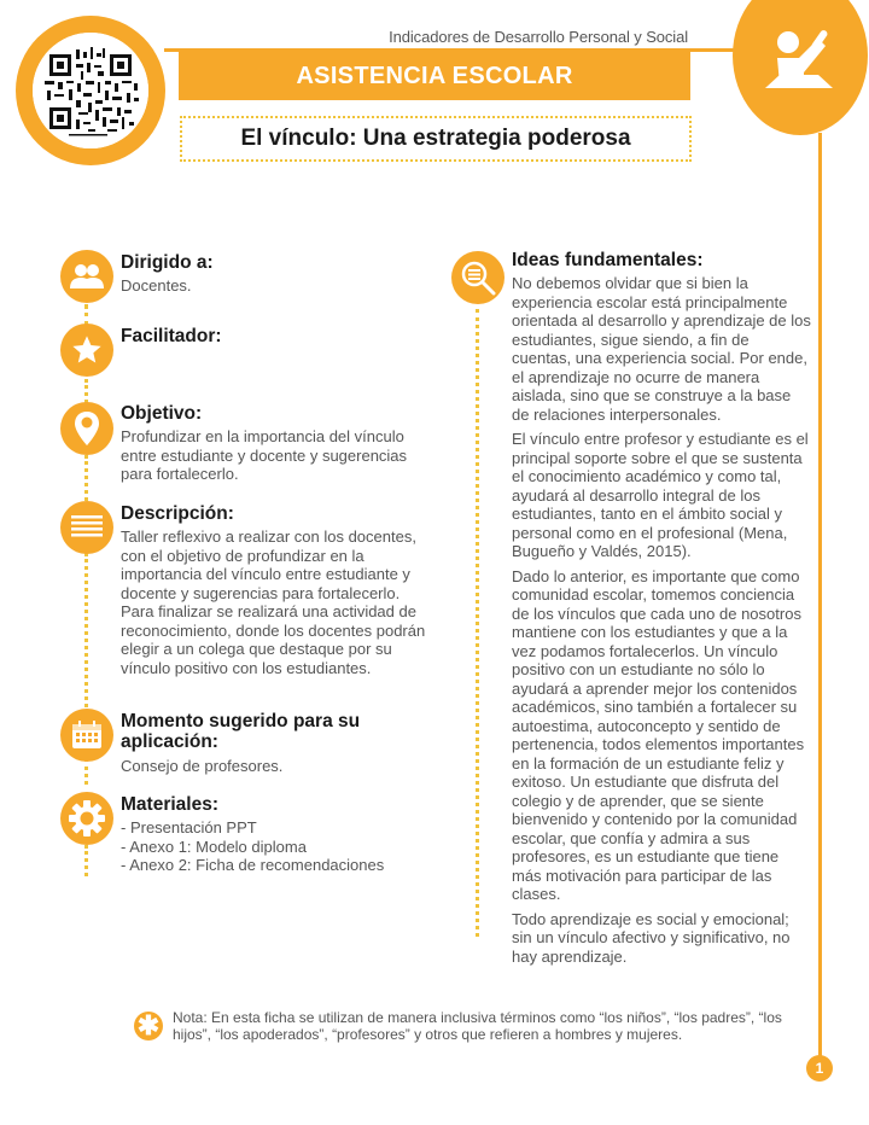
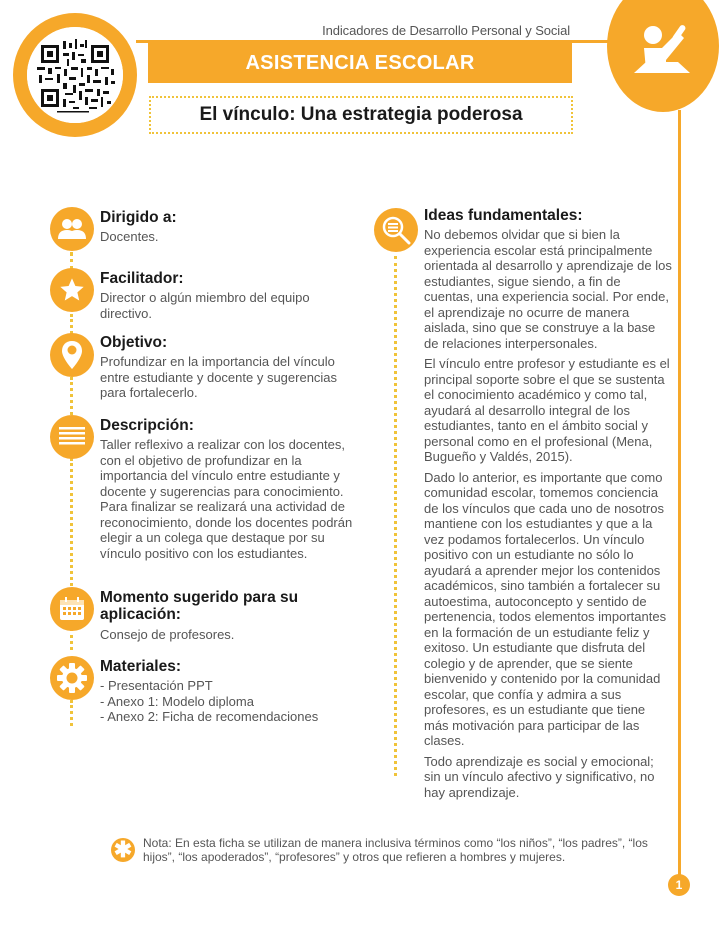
  Indicadores de Desarrollo Personal y Social
  ASISTENCIA ESCOLAR
  El vínculo: Una estrategia poderosa
  Dirigido a:
  Docentes.
  Facilitador:
+ Director o algún miembro del equipo directivo.
  Objetivo:
  Profundizar en la importancia del vínculo entre estudiante y docente y sugerencias para fortalecerlo.
  Descripción:
- Taller reflexivo a realizar con los docentes, con el objetivo de profundizar en la importancia del vínculo entre estudiante y docente y sugerencias para fortalecerlo. Para finalizar se realizará una actividad de reconocimiento, donde los docentes podrán elegir a un colega que destaque por su vínculo positivo con los estudiantes.
+ Taller reflexivo a realizar con los docentes, con el objetivo de profundizar en la importancia del vínculo entre estudiante y docente y sugerencias para conocimiento. Para finalizar se realizará una actividad de reconocimiento, donde los docentes podrán elegir a un colega que destaque por su vínculo positivo con los estudiantes.
  Momento sugerido para su aplicación:
  Consejo de profesores.
  Materiales:
  - Presentación PPT
  - Anexo 1: Modelo diploma
  - Anexo 2: Ficha de recomendaciones
  Ideas fundamentales:
  No debemos olvidar que si bien la experiencia escolar está principalmente orientada al desarrollo y aprendizaje de los estudiantes, sigue siendo, a fin de cuentas, una experiencia social. Por ende, el aprendizaje no ocurre de manera aislada, sino que se construye a la base de relaciones interpersonales.
  El vínculo entre profesor y estudiante es el principal soporte sobre el que se sustenta el conocimiento académico y como tal, ayudará al desarrollo integral de los estudiantes, tanto en el ámbito social y personal como en el profesional (Mena, Bugueño y Valdés, 2015).
  Dado lo anterior, es importante que como comunidad escolar, tomemos conciencia de los vínculos que cada uno de nosotros mantiene con los estudiantes y que a la vez podamos fortalecerlos. Un vínculo positivo con un estudiante no sólo lo ayudará a aprender mejor los contenidos académicos, sino también a fortalecer su autoestima, autoconcepto y sentido de pertenencia, todos elementos importantes en la formación de un estudiante feliz y exitoso. Un estudiante que disfruta del colegio y de aprender, que se siente bienvenido y contenido por la comunidad escolar, que confía y admira a sus profesores, es un estudiante que tiene más motivación para participar de las clases.
  Todo aprendizaje es social y emocional; sin un vínculo afectivo y significativo, no hay aprendizaje.
  ✱
  Nota: En esta ficha se utilizan de manera inclusiva términos como “los niños”, “los padres”, “los hijos”, “los apoderados”, “profesores” y otros que refieren a hombres y mujeres.
  1
